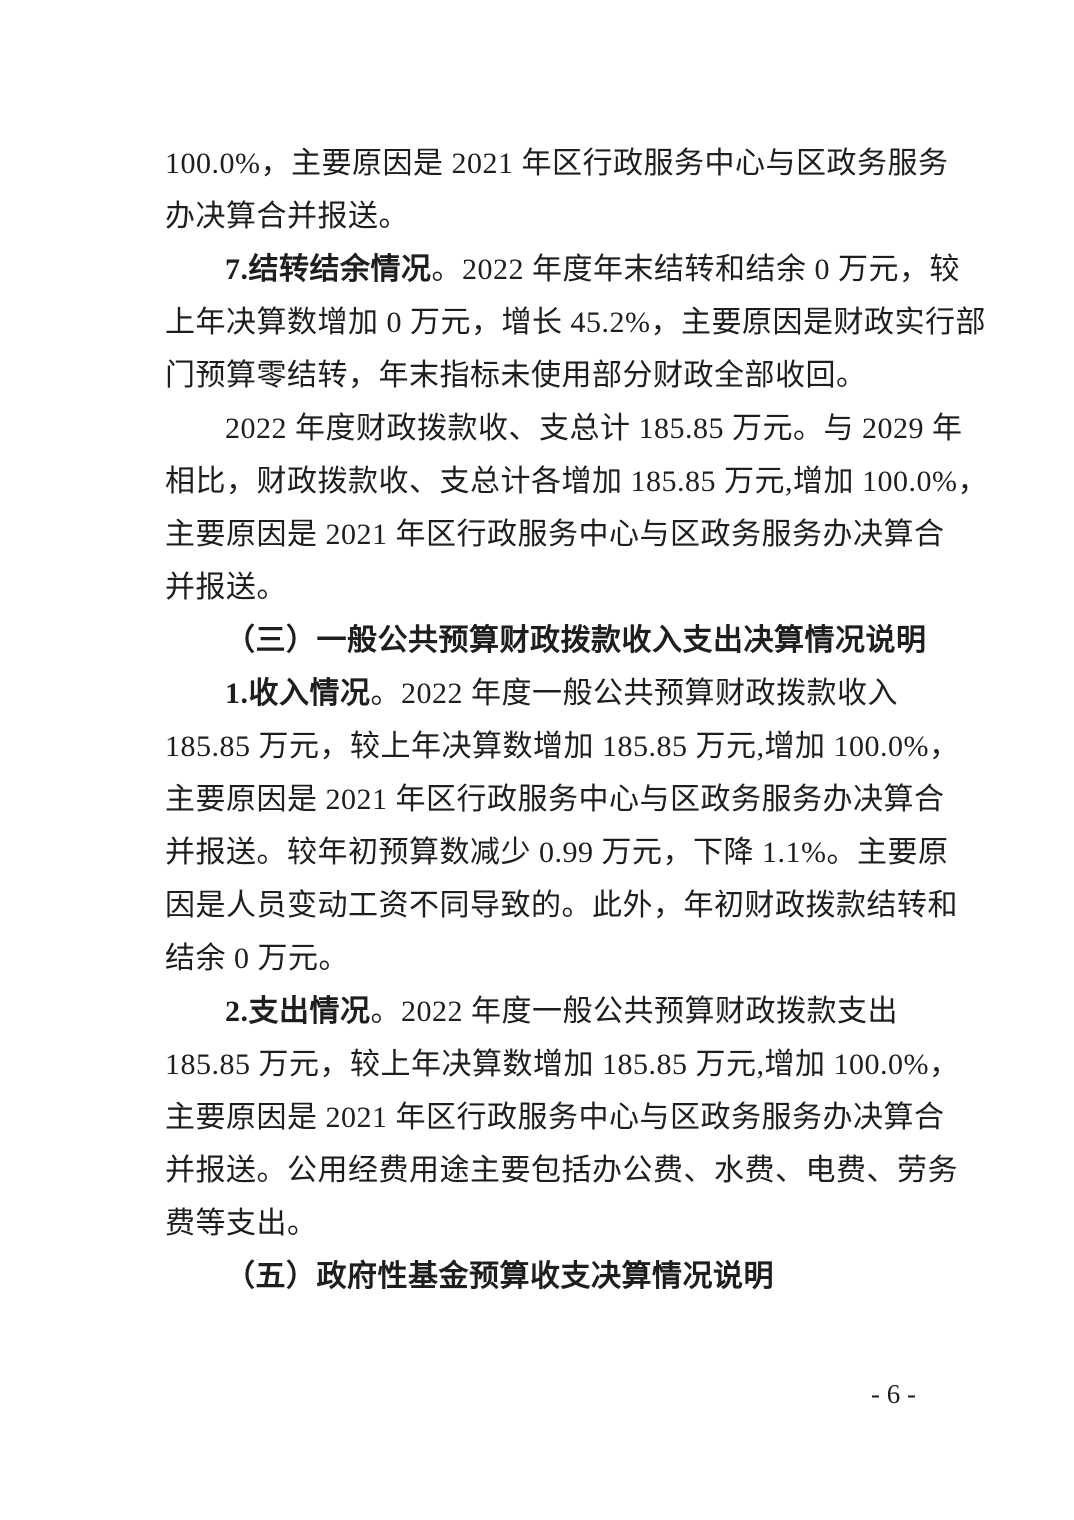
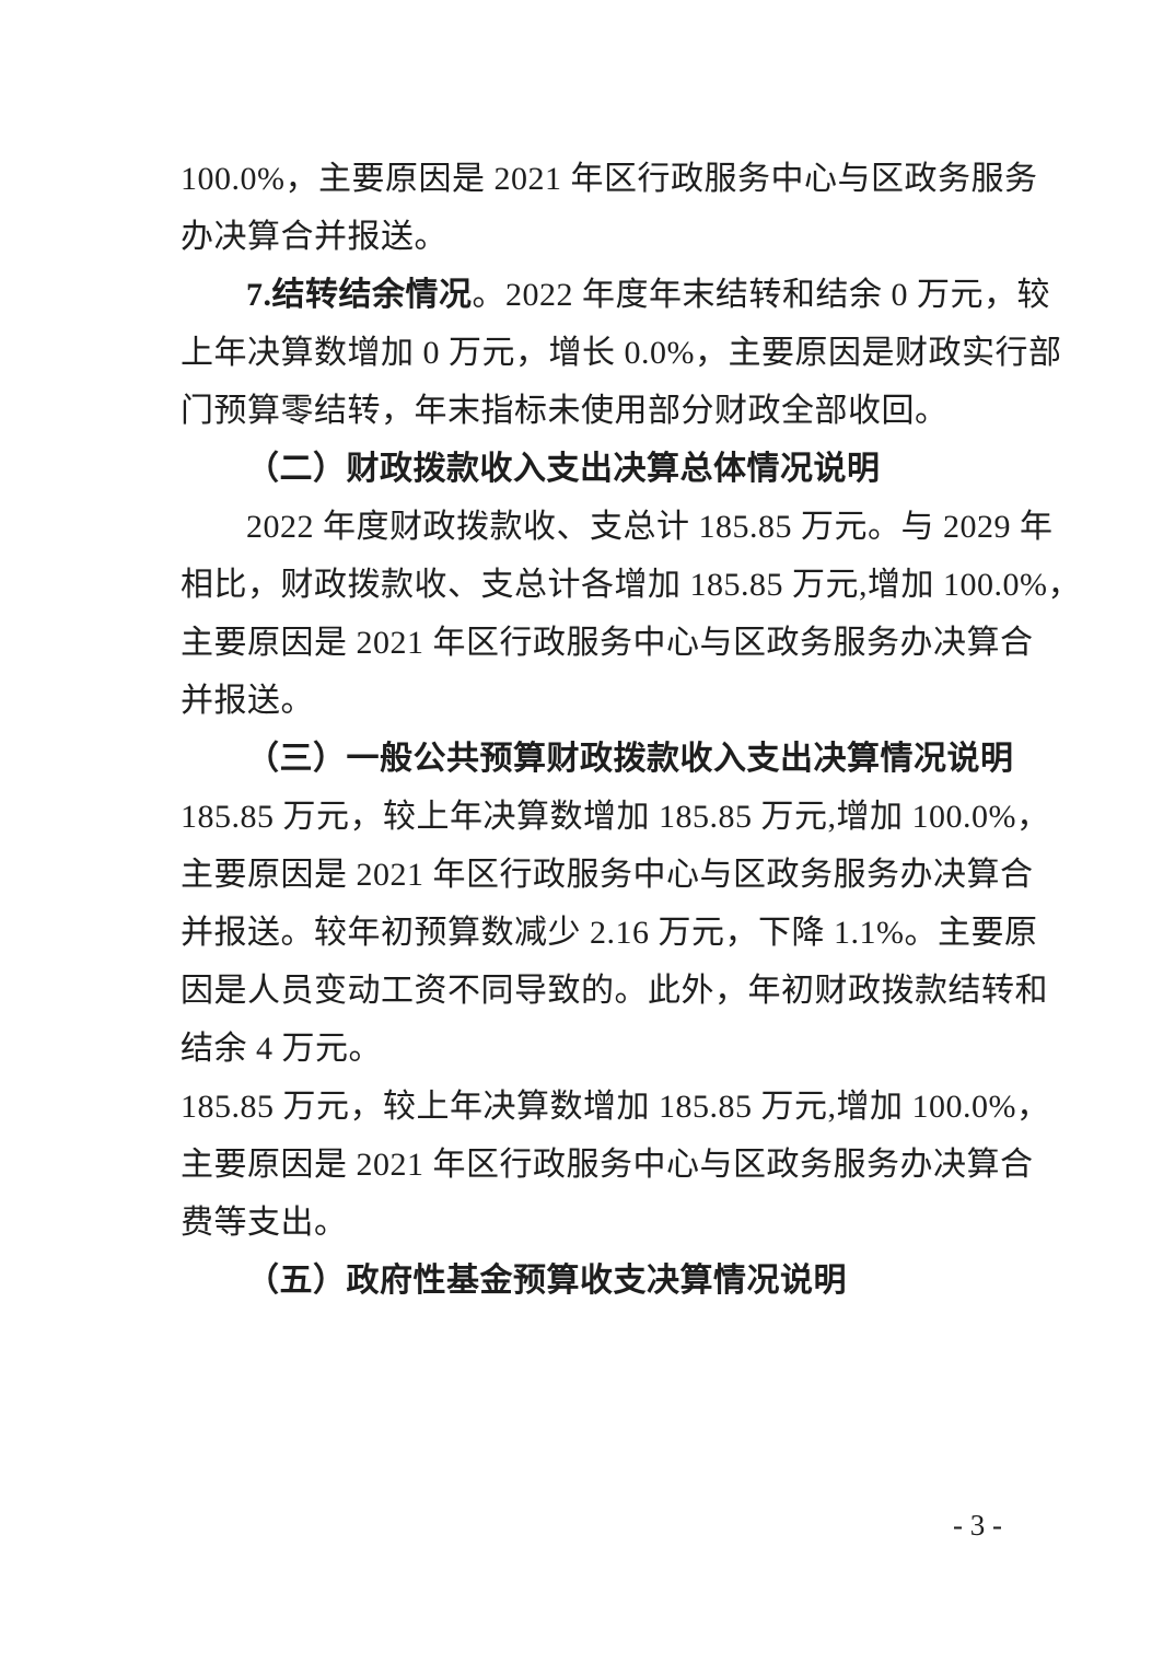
  100.0%，主要原因是 2021 年区行政服务中心与区政务服务
  办决算合并报送。
  7.结转结余情况。2022 年度年末结转和结余 0 万元，较
- 上年决算数增加 0 万元，增长 45.2%，主要原因是财政实行部
+ 上年决算数增加 0 万元，增长 0.0%，主要原因是财政实行部
  门预算零结转，年末指标未使用部分财政全部收回。
+ （二）财政拨款收入支出决算总体情况说明
  2022 年度财政拨款收、支总计 185.85 万元。与 2029 年
  相比，财政拨款收、支总计各增加 185.85 万元,增加 100.0%，
  主要原因是 2021 年区行政服务中心与区政务服务办决算合
  并报送。
  （三）一般公共预算财政拨款收入支出决算情况说明
- 1.收入情况。2022 年度一般公共预算财政拨款收入
  185.85 万元，较上年决算数增加 185.85 万元,增加 100.0%，
  主要原因是 2021 年区行政服务中心与区政务服务办决算合
- 并报送。较年初预算数减少 0.99 万元，下降 1.1%。主要原
+ 并报送。较年初预算数减少 2.16 万元，下降 1.1%。主要原
  因是人员变动工资不同导致的。此外，年初财政拨款结转和
- 结余 0 万元。
+ 结余 4 万元。
- 2.支出情况。2022 年度一般公共预算财政拨款支出
  185.85 万元，较上年决算数增加 185.85 万元,增加 100.0%，
  主要原因是 2021 年区行政服务中心与区政务服务办决算合
- 并报送。公用经费用途主要包括办公费、水费、电费、劳务
  费等支出。
  （五）政府性基金预算收支决算情况说明
- - 6 -
+ - 3 -
